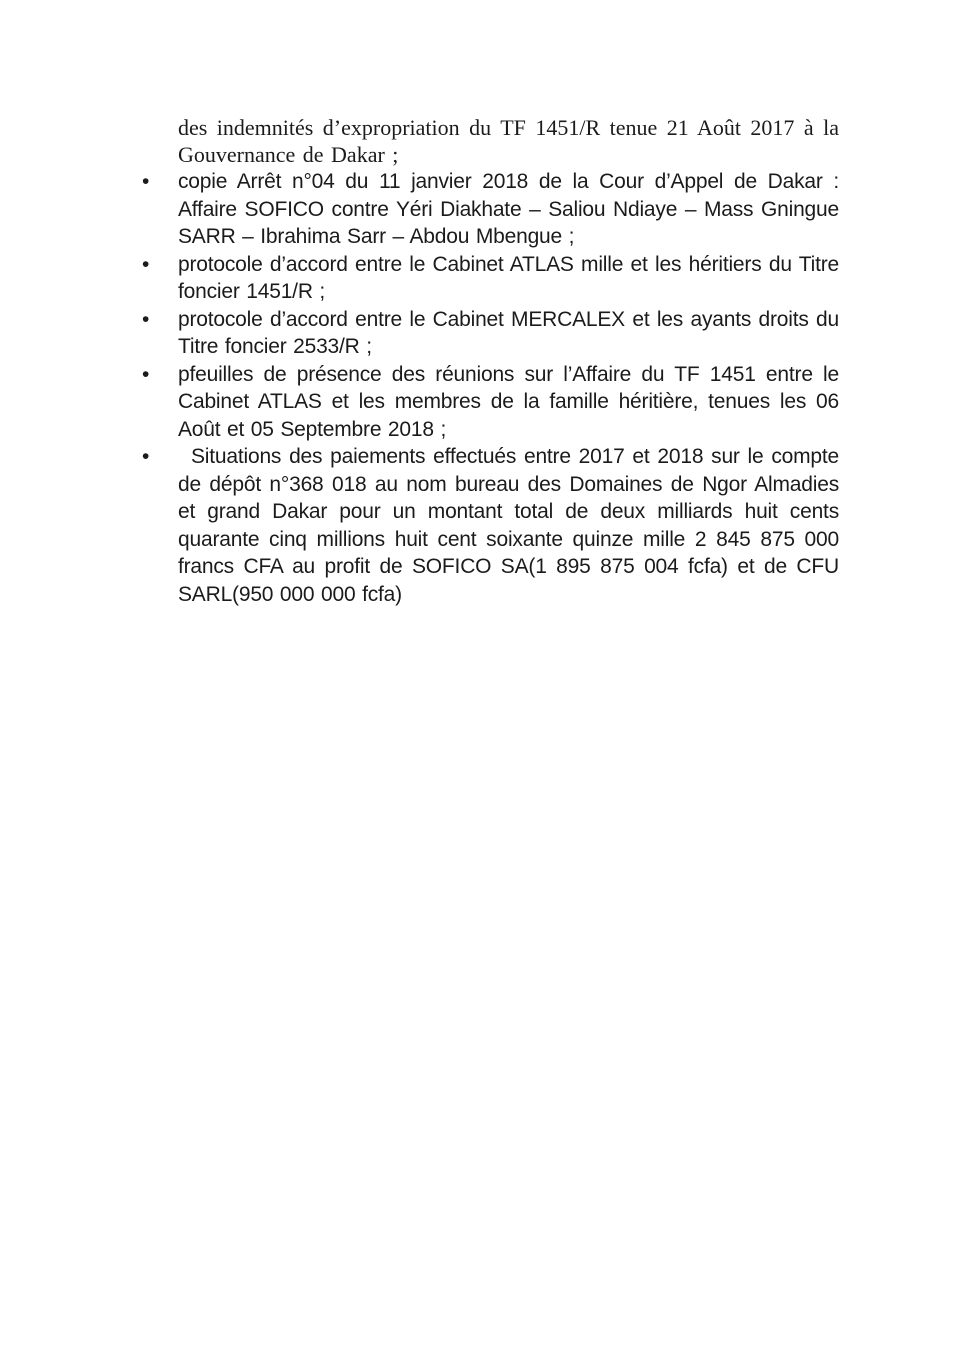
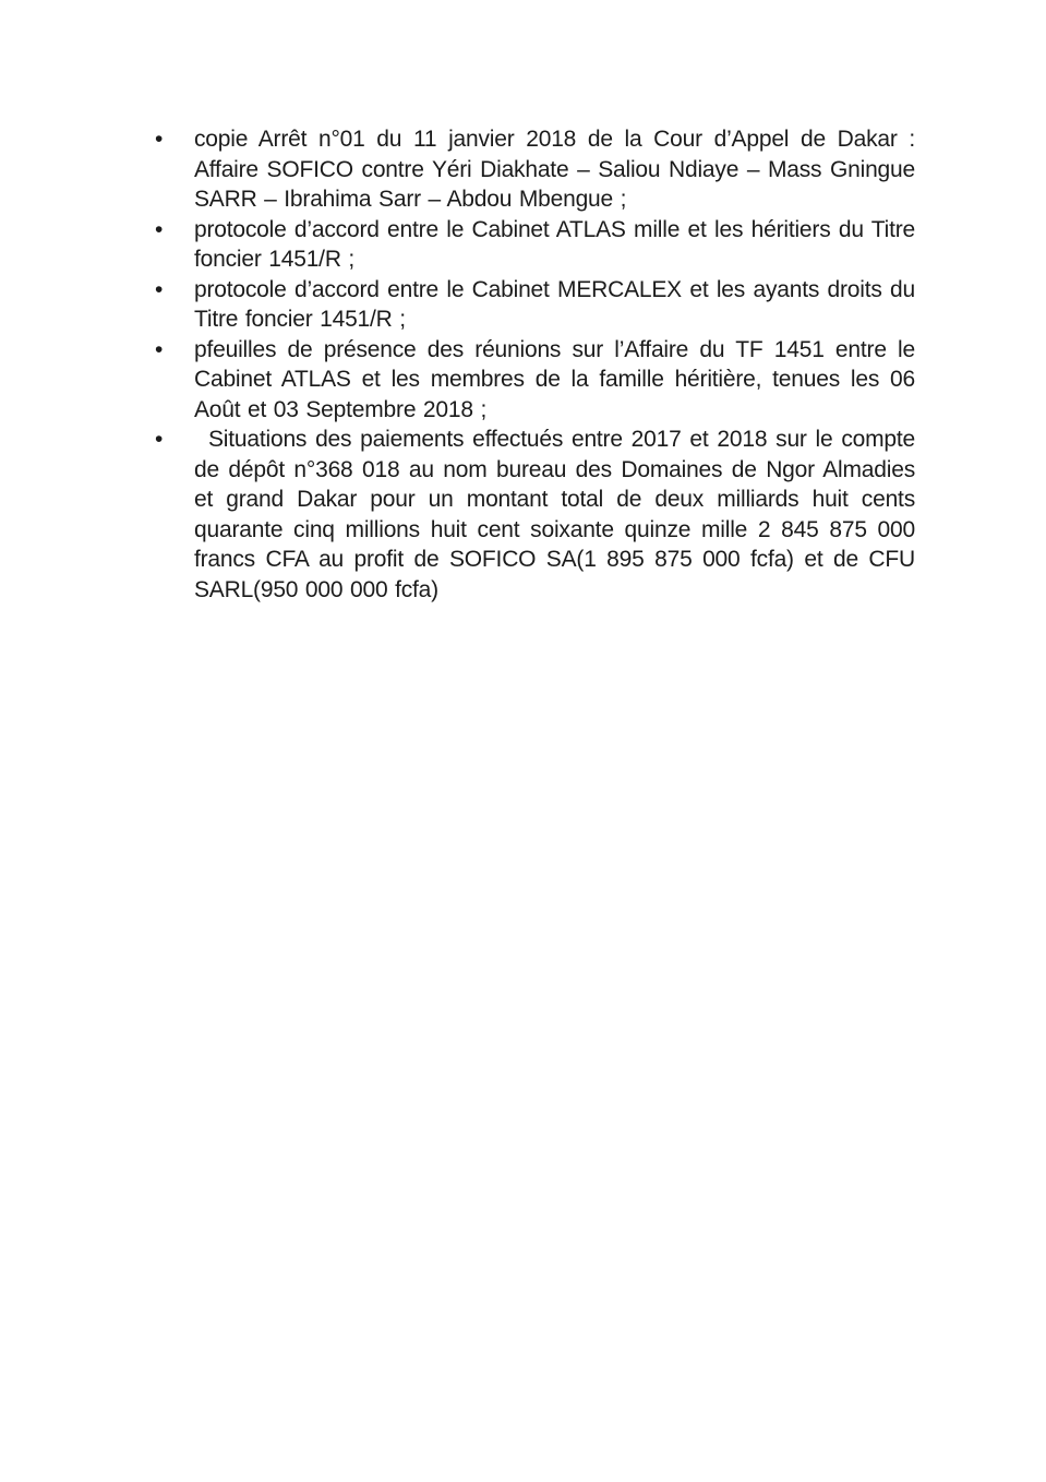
- des indemnités d’expropriation du TF 1451/R tenue 21 Août 2017 à la Gouvernance de Dakar ;
  •
- copie Arrêt n°04 du 11 janvier 2018 de la Cour d’Appel de Dakar : Affaire SOFICO contre Yéri Diakhate – Saliou Ndiaye – Mass Gningue SARR – Ibrahima Sarr – Abdou Mbengue ;
+ copie Arrêt n°01 du 11 janvier 2018 de la Cour d’Appel de Dakar : Affaire SOFICO contre Yéri Diakhate – Saliou Ndiaye – Mass Gningue SARR – Ibrahima Sarr – Abdou Mbengue ;
  •
  protocole d’accord entre le Cabinet ATLAS mille et les héritiers du Titre foncier 1451/R ;
  •
- protocole d’accord entre le Cabinet MERCALEX et les ayants droits du Titre foncier 2533/R ;
+ protocole d’accord entre le Cabinet MERCALEX et les ayants droits du Titre foncier 1451/R ;
  •
- pfeuilles de présence des réunions sur l’Affaire du TF 1451 entre le Cabinet ATLAS et les membres de la famille héritière, tenues les 06 Août et 05 Septembre 2018 ;
+ pfeuilles de présence des réunions sur l’Affaire du TF 1451 entre le Cabinet ATLAS et les membres de la famille héritière, tenues les 06 Août et 03 Septembre 2018 ;
  •
- Situations des paiements effectués entre 2017 et 2018 sur le compte de dépôt n°368 018 au nom bureau des Domaines de Ngor Almadies et grand Dakar pour un montant total de deux milliards huit cents quarante cinq millions huit cent soixante quinze mille 2 845 875 000 francs CFA au profit de SOFICO SA(1 895 875 004 fcfa) et de CFU SARL(950 000 000 fcfa)
+ Situations des paiements effectués entre 2017 et 2018 sur le compte de dépôt n°368 018 au nom bureau des Domaines de Ngor Almadies et grand Dakar pour un montant total de deux milliards huit cents quarante cinq millions huit cent soixante quinze mille 2 845 875 000 francs CFA au profit de SOFICO SA(1 895 875 000 fcfa) et de CFU SARL(950 000 000 fcfa)
